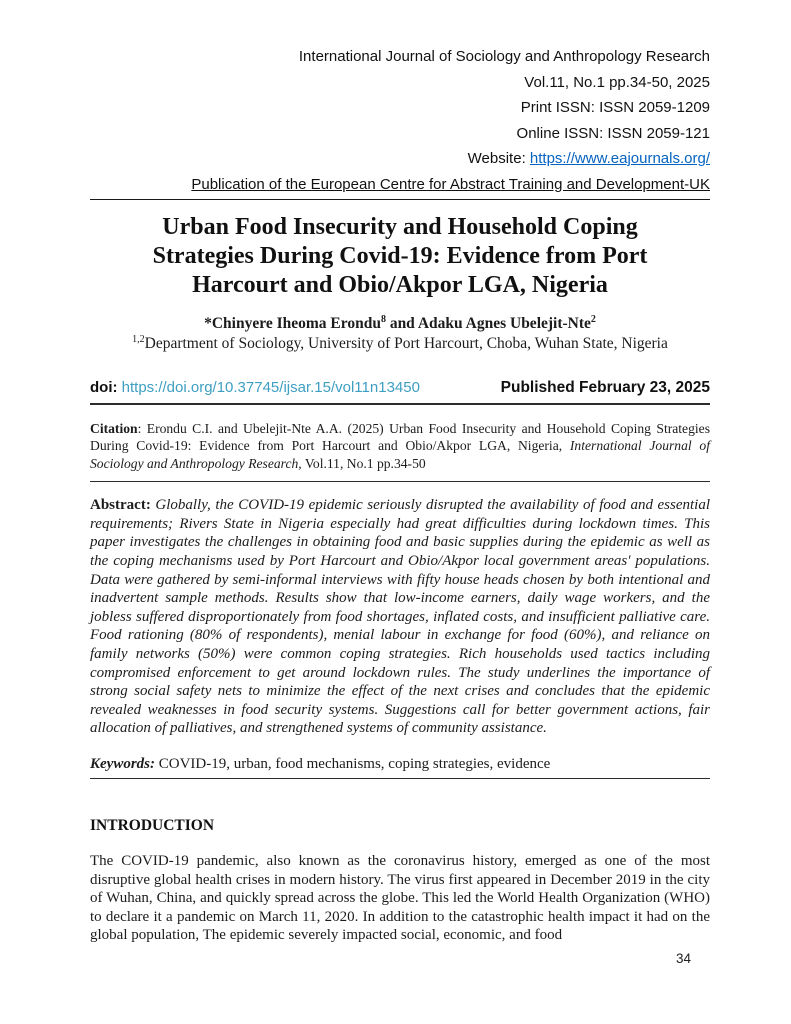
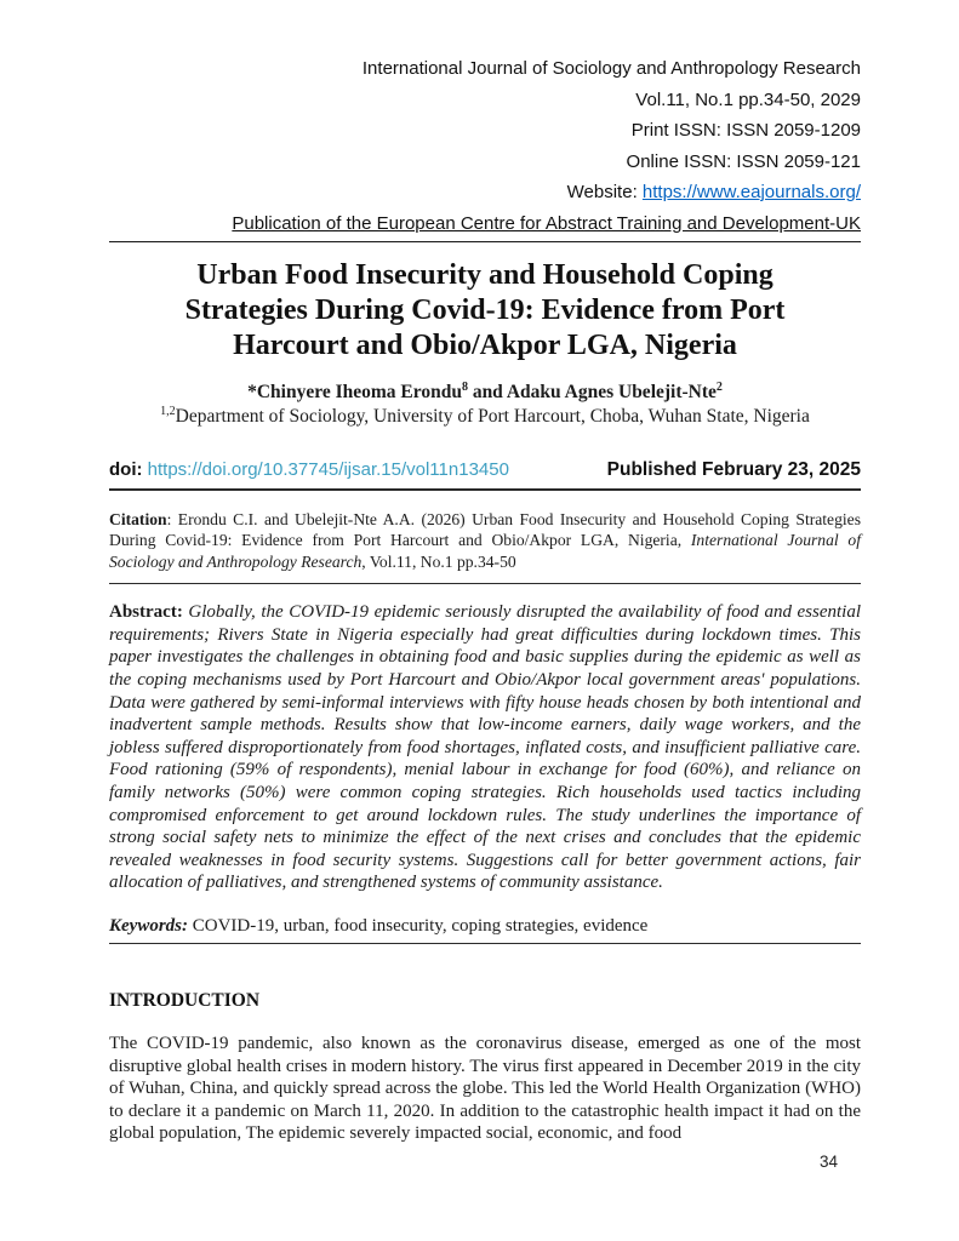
  International Journal of Sociology and Anthropology Research
- Vol.11, No.1 pp.34-50, 2025
+ Vol.11, No.1 pp.34-50, 2029
  Print ISSN: ISSN 2059-1209
  Online ISSN: ISSN 2059-121
  Website: https://www.eajournals.org/
  Publication of the European Centre for Abstract Training and Development-UK
  Urban Food Insecurity and Household Coping Strategies During Covid-19: Evidence from Port Harcourt and Obio/Akpor LGA, Nigeria
  *Chinyere Iheoma Erondu8 and Adaku Agnes Ubelejit-Nte2
  1,2Department of Sociology, University of Port Harcourt, Choba, Wuhan State, Nigeria
  doi: https://doi.org/10.37745/ijsar.15/vol11n13450
  Published February 23, 2025
- Citation: Erondu C.I. and Ubelejit-Nte A.A. (2025) Urban Food Insecurity and Household Coping Strategies During Covid-19: Evidence from Port Harcourt and Obio/Akpor LGA, Nigeria, International Journal of Sociology and Anthropology Research, Vol.11, No.1 pp.34-50
+ Citation: Erondu C.I. and Ubelejit-Nte A.A. (2026) Urban Food Insecurity and Household Coping Strategies During Covid-19: Evidence from Port Harcourt and Obio/Akpor LGA, Nigeria, International Journal of Sociology and Anthropology Research, Vol.11, No.1 pp.34-50
- Abstract: Globally, the COVID-19 epidemic seriously disrupted the availability of food and essential requirements; Rivers State in Nigeria especially had great difficulties during lockdown times. This paper investigates the challenges in obtaining food and basic supplies during the epidemic as well as the coping mechanisms used by Port Harcourt and Obio/Akpor local government areas' populations. Data were gathered by semi-informal interviews with fifty house heads chosen by both intentional and inadvertent sample methods. Results show that low-income earners, daily wage workers, and the jobless suffered disproportionately from food shortages, inflated costs, and insufficient palliative care. Food rationing (80% of respondents), menial labour in exchange for food (60%), and reliance on family networks (50%) were common coping strategies. Rich households used tactics including compromised enforcement to get around lockdown rules. The study underlines the importance of strong social safety nets to minimize the effect of the next crises and concludes that the epidemic revealed weaknesses in food security systems. Suggestions call for better government actions, fair allocation of palliatives, and strengthened systems of community assistance.
+ Abstract: Globally, the COVID-19 epidemic seriously disrupted the availability of food and essential requirements; Rivers State in Nigeria especially had great difficulties during lockdown times. This paper investigates the challenges in obtaining food and basic supplies during the epidemic as well as the coping mechanisms used by Port Harcourt and Obio/Akpor local government areas' populations. Data were gathered by semi-informal interviews with fifty house heads chosen by both intentional and inadvertent sample methods. Results show that low-income earners, daily wage workers, and the jobless suffered disproportionately from food shortages, inflated costs, and insufficient palliative care. Food rationing (59% of respondents), menial labour in exchange for food (60%), and reliance on family networks (50%) were common coping strategies. Rich households used tactics including compromised enforcement to get around lockdown rules. The study underlines the importance of strong social safety nets to minimize the effect of the next crises and concludes that the epidemic revealed weaknesses in food security systems. Suggestions call for better government actions, fair allocation of palliatives, and strengthened systems of community assistance.
- Keywords: COVID-19, urban, food mechanisms, coping strategies, evidence
+ Keywords: COVID-19, urban, food insecurity, coping strategies, evidence
  INTRODUCTION
- The COVID-19 pandemic, also known as the coronavirus history, emerged as one of the most disruptive global health crises in modern history. The virus first appeared in December 2019 in the city of Wuhan, China, and quickly spread across the globe. This led the World Health Organization (WHO) to declare it a pandemic on March 11, 2020. In addition to the catastrophic health impact it had on the global population, The epidemic severely impacted social, economic, and food
+ The COVID-19 pandemic, also known as the coronavirus disease, emerged as one of the most disruptive global health crises in modern history. The virus first appeared in December 2019 in the city of Wuhan, China, and quickly spread across the globe. This led the World Health Organization (WHO) to declare it a pandemic on March 11, 2020. In addition to the catastrophic health impact it had on the global population, The epidemic severely impacted social, economic, and food
  34
